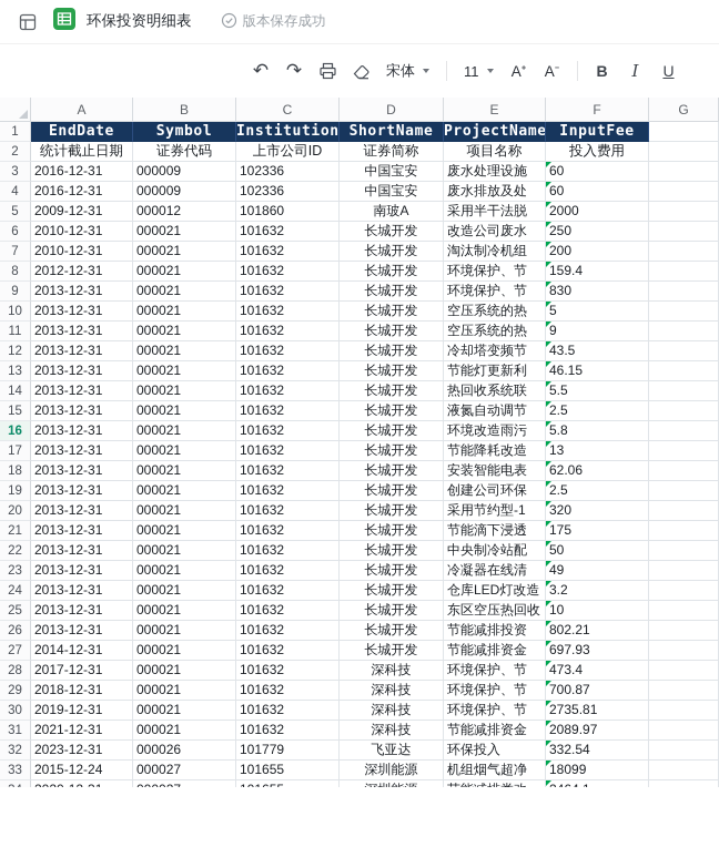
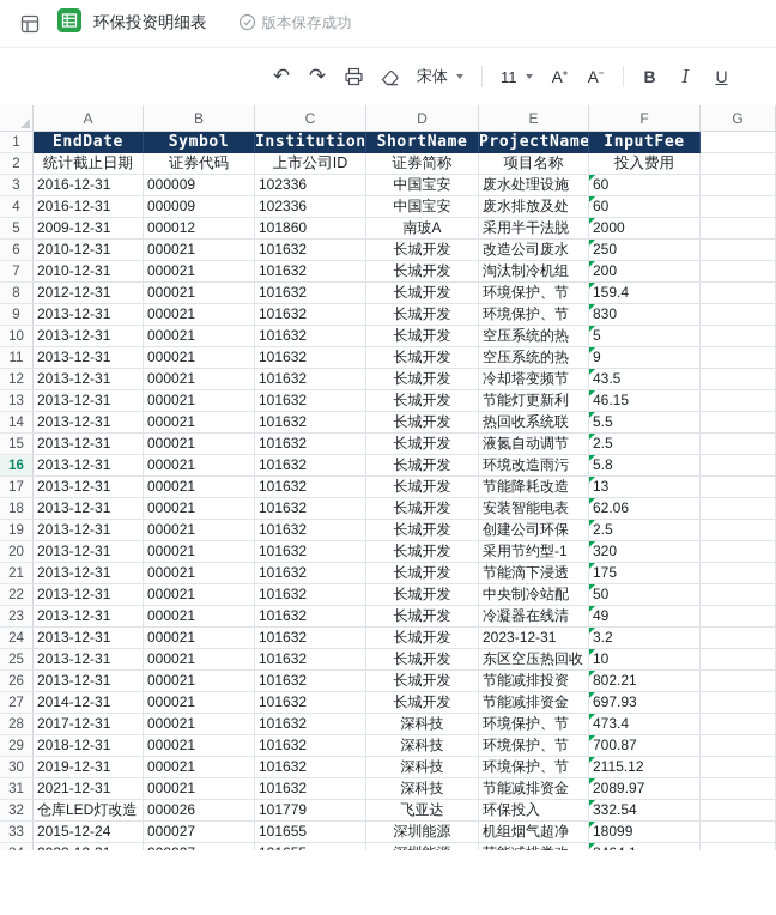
  环保投资明细表
  版本保存成功
  ↶
  ↷
  宋体
  11
  A⁺
  A⁻
  B
  I
  U
  A
  B
  C
  D
  E
  F
  G
  1
  EndDate
  Symbol
  Institution
  ShortName
  ProjectName
  InputFee
  2
  统计截止日期
  证券代码
  上市公司ID
  证券简称
  项目名称
  投入费用
  3
  2016-12-31
  000009
  102336
  中国宝安
  废水处理设施
  60
  4
  2016-12-31
  000009
  102336
  中国宝安
  废水排放及处
  60
  5
  2009-12-31
  000012
  101860
  南玻A
  采用半干法脱
  2000
  6
  2010-12-31
  000021
  101632
  长城开发
  改造公司废水
  250
  7
  2010-12-31
  000021
  101632
  长城开发
  淘汰制冷机组
  200
  8
  2012-12-31
  000021
  101632
  长城开发
  环境保护、节
  159.4
  9
  2013-12-31
  000021
  101632
  长城开发
  环境保护、节
  830
  10
  2013-12-31
  000021
  101632
  长城开发
  空压系统的热
  5
  11
  2013-12-31
  000021
  101632
  长城开发
  空压系统的热
  9
  12
  2013-12-31
  000021
  101632
  长城开发
  冷却塔变频节
  43.5
  13
  2013-12-31
  000021
  101632
  长城开发
  节能灯更新利
  46.15
  14
  2013-12-31
  000021
  101632
  长城开发
  热回收系统联
  5.5
  15
  2013-12-31
  000021
  101632
  长城开发
  液氮自动调节
  2.5
  16
  2013-12-31
  000021
  101632
  长城开发
  环境改造雨污
  5.8
  17
  2013-12-31
  000021
  101632
  长城开发
  节能降耗改造
  13
  18
  2013-12-31
  000021
  101632
  长城开发
  安装智能电表
  62.06
  19
  2013-12-31
  000021
  101632
  长城开发
  创建公司环保
  2.5
  20
  2013-12-31
  000021
  101632
  长城开发
  采用节约型-1
  320
  21
  2013-12-31
  000021
  101632
  长城开发
  节能滴下浸透
  175
  22
  2013-12-31
  000021
  101632
  长城开发
  中央制冷站配
  50
  23
  2013-12-31
  000021
  101632
  长城开发
  冷凝器在线清
  49
  24
  2013-12-31
  000021
  101632
  长城开发
- 仓库LED灯改造
+ 2023-12-31
  3.2
  25
  2013-12-31
  000021
  101632
  长城开发
  东区空压热回收
  10
  26
  2013-12-31
  000021
  101632
  长城开发
  节能减排投资
  802.21
  27
  2014-12-31
  000021
  101632
  长城开发
  节能减排资金
  697.93
  28
  2017-12-31
  000021
  101632
  深科技
  环境保护、节
  473.4
  29
  2018-12-31
  000021
  101632
  深科技
  环境保护、节
  700.87
  30
  2019-12-31
  000021
  101632
  深科技
  环境保护、节
- 2735.81
+ 2115.12
  31
  2021-12-31
  000021
  101632
  深科技
  节能减排资金
  2089.97
  32
- 2023-12-31
+ 仓库LED灯改造
  000026
  101779
  飞亚达
  环保投入
  332.54
  33
  2015-12-24
  000027
  101655
  深圳能源
  机组烟气超净
  18099
